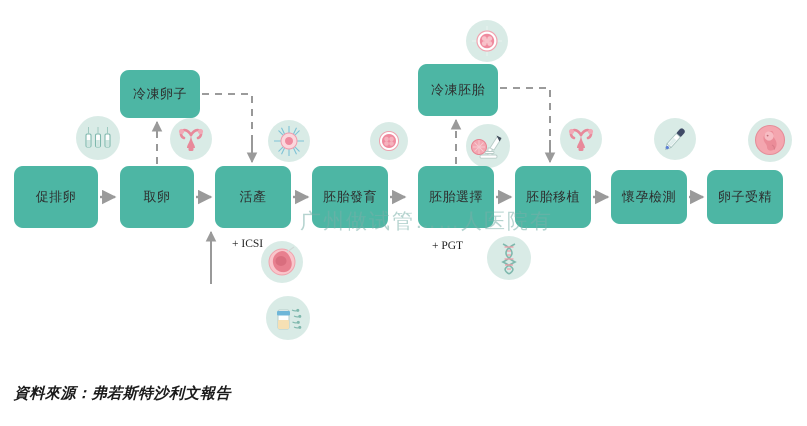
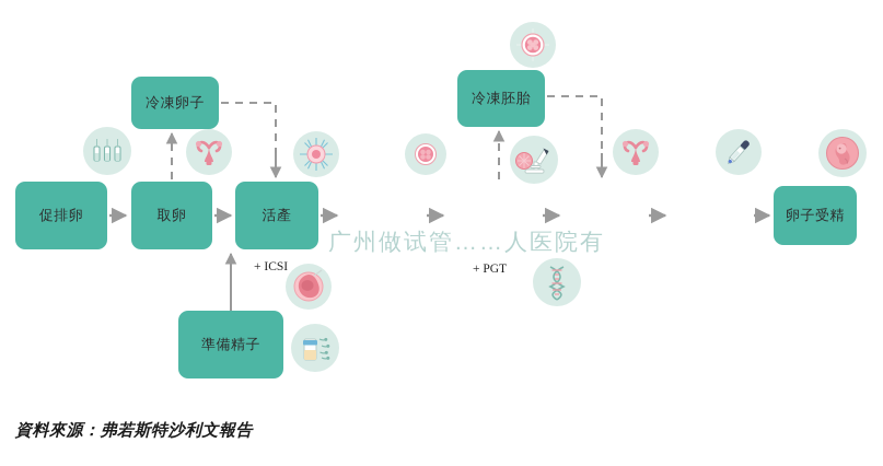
  冷凍卵子
  冷凍胚胎
+ 準備精子
  促排卵
  取卵
  活產
- 胚胎發育
- 胚胎選擇
- 胚胎移植
- 懷孕檢測
  卵子受精
  + ICSI
  + PGT
  广州做试管……人医院有
  資料來源：弗若斯特沙利文報告
